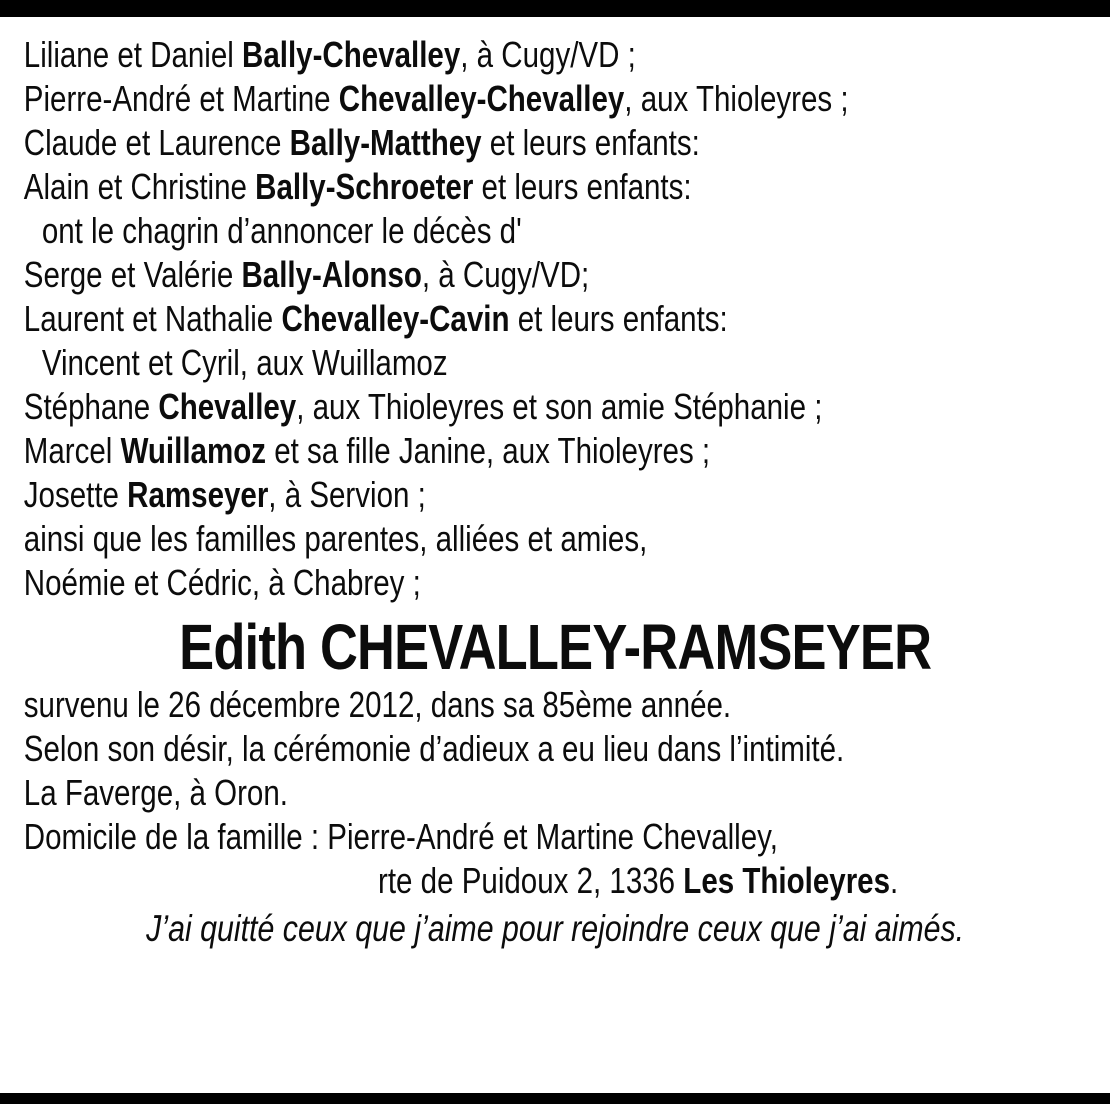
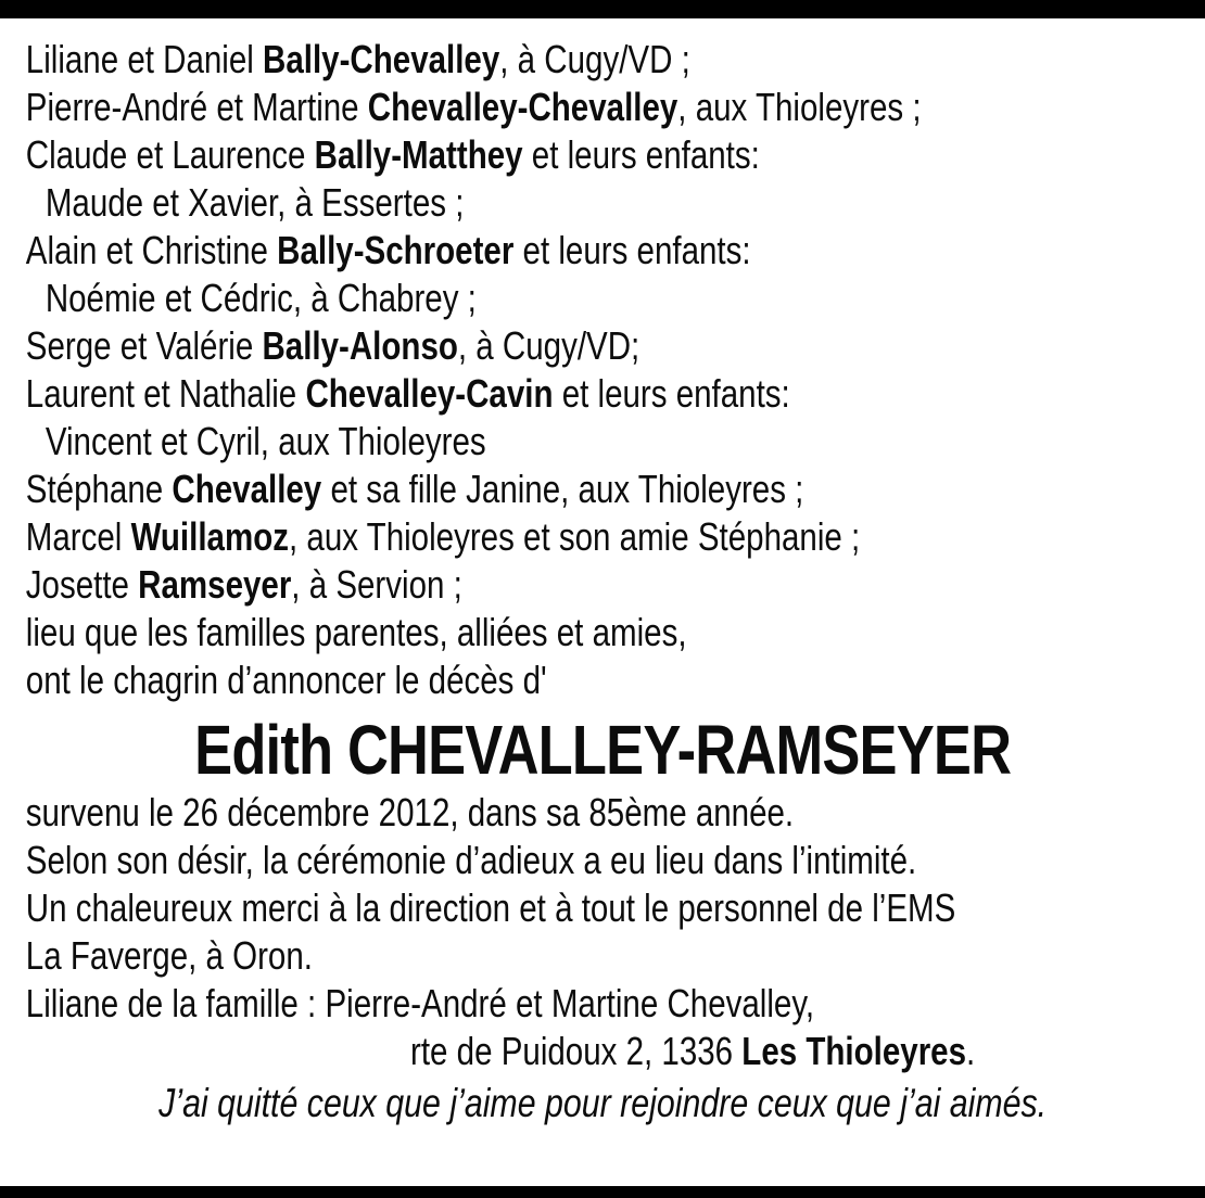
  Liliane et Daniel Bally-Chevalley, à Cugy/VD ;
  Pierre-André et Martine Chevalley-Chevalley, aux Thioleyres ;
  Claude et Laurence Bally-Matthey et leurs enfants:
+ Maude et Xavier, à Essertes ;
  Alain et Christine Bally-Schroeter et leurs enfants:
- ont le chagrin d’annoncer le décès d'
+ Noémie et Cédric, à Chabrey ;
  Serge et Valérie Bally-Alonso, à Cugy/VD;
  Laurent et Nathalie Chevalley-Cavin et leurs enfants:
- Vincent et Cyril, aux Wuillamoz
+ Vincent et Cyril, aux Thioleyres
- Stéphane Chevalley, aux Thioleyres et son amie Stéphanie ;
+ Stéphane Chevalley et sa fille Janine, aux Thioleyres ;
- Marcel Wuillamoz et sa fille Janine, aux Thioleyres ;
+ Marcel Wuillamoz, aux Thioleyres et son amie Stéphanie ;
  Josette Ramseyer, à Servion ;
- ainsi que les familles parentes, alliées et amies,
+ lieu que les familles parentes, alliées et amies,
- Noémie et Cédric, à Chabrey ;
+ ont le chagrin d’annoncer le décès d'
  Edith CHEVALLEY-RAMSEYER
  survenu le 26 décembre 2012, dans sa 85ème année.
  Selon son désir, la cérémonie d’adieux a eu lieu dans l’intimité.
+ Un chaleureux merci à la direction et à tout le personnel de l’EMS
  La Faverge, à Oron.
- Domicile de la famille : Pierre-André et Martine Chevalley,
+ Liliane de la famille : Pierre-André et Martine Chevalley,
  rte de Puidoux 2, 1336 Les Thioleyres.
  J’ai quitté ceux que j’aime pour rejoindre ceux que j’ai aimés.
